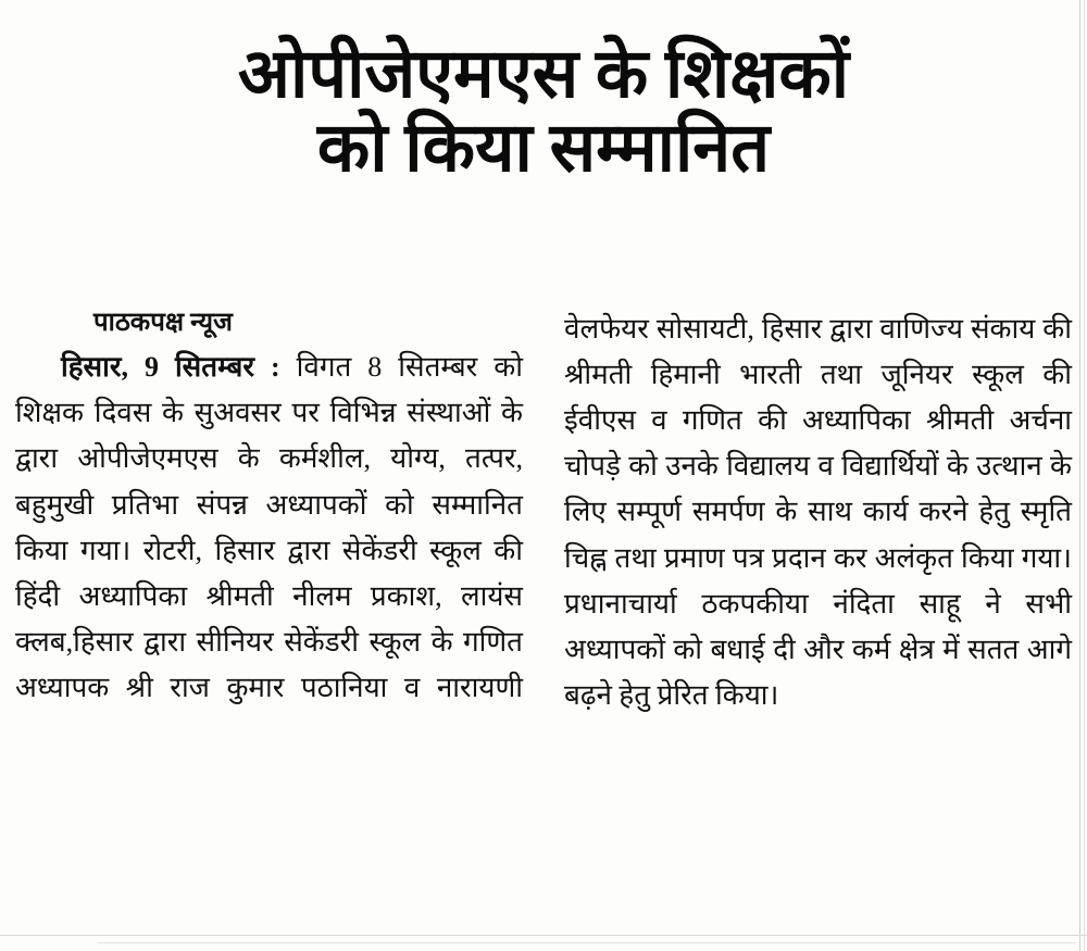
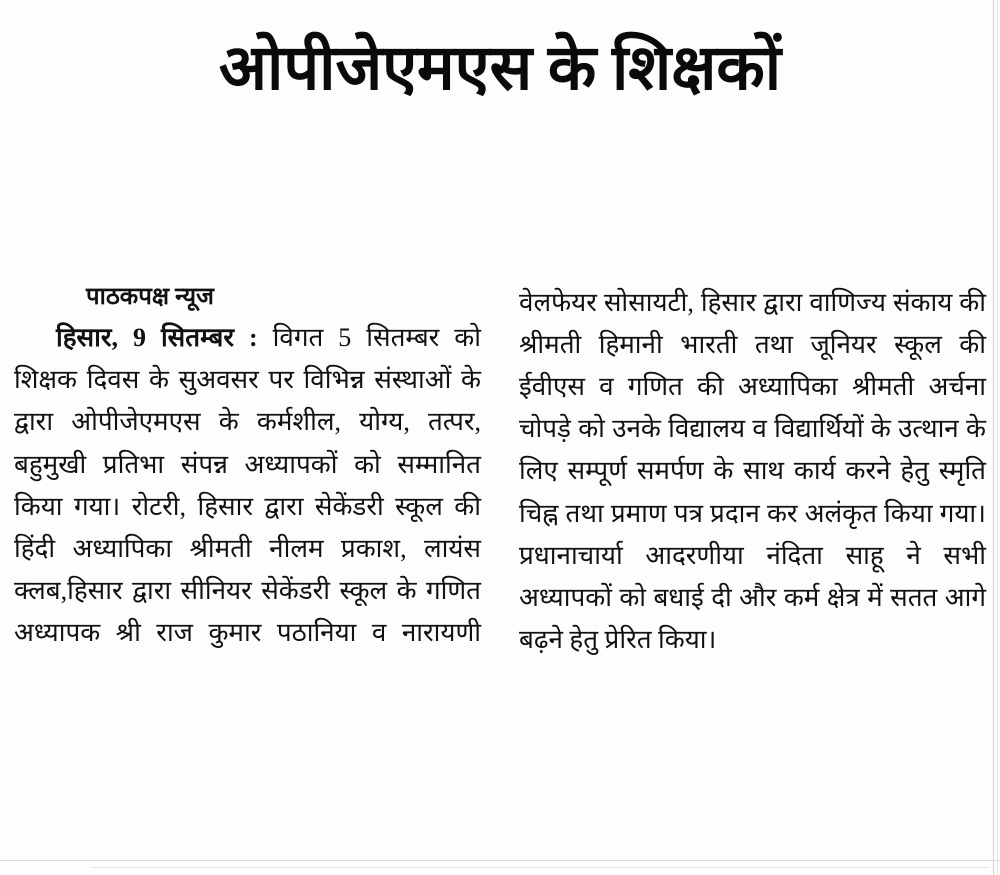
  ओपीजेएमएस के शिक्षकों
- को किया सम्मानित
  पाठकपक्ष न्यूज
- हिसार, 9 सितम्बर : विगत 8 सितम्बर को शिक्षक दिवस के सुअवसर पर विभिन्न संस्थाओं के द्वारा ओपीजेएमएस के कर्मशील, योग्य, तत्पर, बहुमुखी प्रतिभा संपन्न अध्यापकों को सम्मानित किया गया। रोटरी, हिसार द्वारा सेकेंडरी स्कूल की हिंदी अध्यापिका श्रीमती नीलम प्रकाश, लायंस क्लब,हिसार द्वारा सीनियर सेकेंडरी स्कूल के गणित अध्यापक श्री राज कुमार पठानिया व नारायणी
+ हिसार, 9 सितम्बर : विगत 5 सितम्बर को शिक्षक दिवस के सुअवसर पर विभिन्न संस्थाओं के द्वारा ओपीजेएमएस के कर्मशील, योग्य, तत्पर, बहुमुखी प्रतिभा संपन्न अध्यापकों को सम्मानित किया गया। रोटरी, हिसार द्वारा सेकेंडरी स्कूल की हिंदी अध्यापिका श्रीमती नीलम प्रकाश, लायंस क्लब,हिसार द्वारा सीनियर सेकेंडरी स्कूल के गणित अध्यापक श्री राज कुमार पठानिया व नारायणी
- वेलफेयर सोसायटी, हिसार द्वारा वाणिज्य संकाय की श्रीमती हिमानी भारती तथा जूनियर स्कूल की ईवीएस व गणित की अध्यापिका श्रीमती अर्चना चोपड़े को उनके विद्यालय व विद्यार्थियों के उत्थान के लिए सम्पूर्ण समर्पण के साथ कार्य करने हेतु स्मृति चिह्न तथा प्रमाण पत्र प्रदान कर अलंकृत किया गया। प्रधानाचार्या ठकपकीया नंदिता साहू ने सभी अध्यापकों को बधाई दी और कर्म क्षेत्र में सतत आगे बढ़ने हेतु प्रेरित किया।
+ वेलफेयर सोसायटी, हिसार द्वारा वाणिज्य संकाय की श्रीमती हिमानी भारती तथा जूनियर स्कूल की ईवीएस व गणित की अध्यापिका श्रीमती अर्चना चोपड़े को उनके विद्यालय व विद्यार्थियों के उत्थान के लिए सम्पूर्ण समर्पण के साथ कार्य करने हेतु स्मृति चिह्न तथा प्रमाण पत्र प्रदान कर अलंकृत किया गया। प्रधानाचार्या आदरणीया नंदिता साहू ने सभी अध्यापकों को बधाई दी और कर्म क्षेत्र में सतत आगे बढ़ने हेतु प्रेरित किया।
